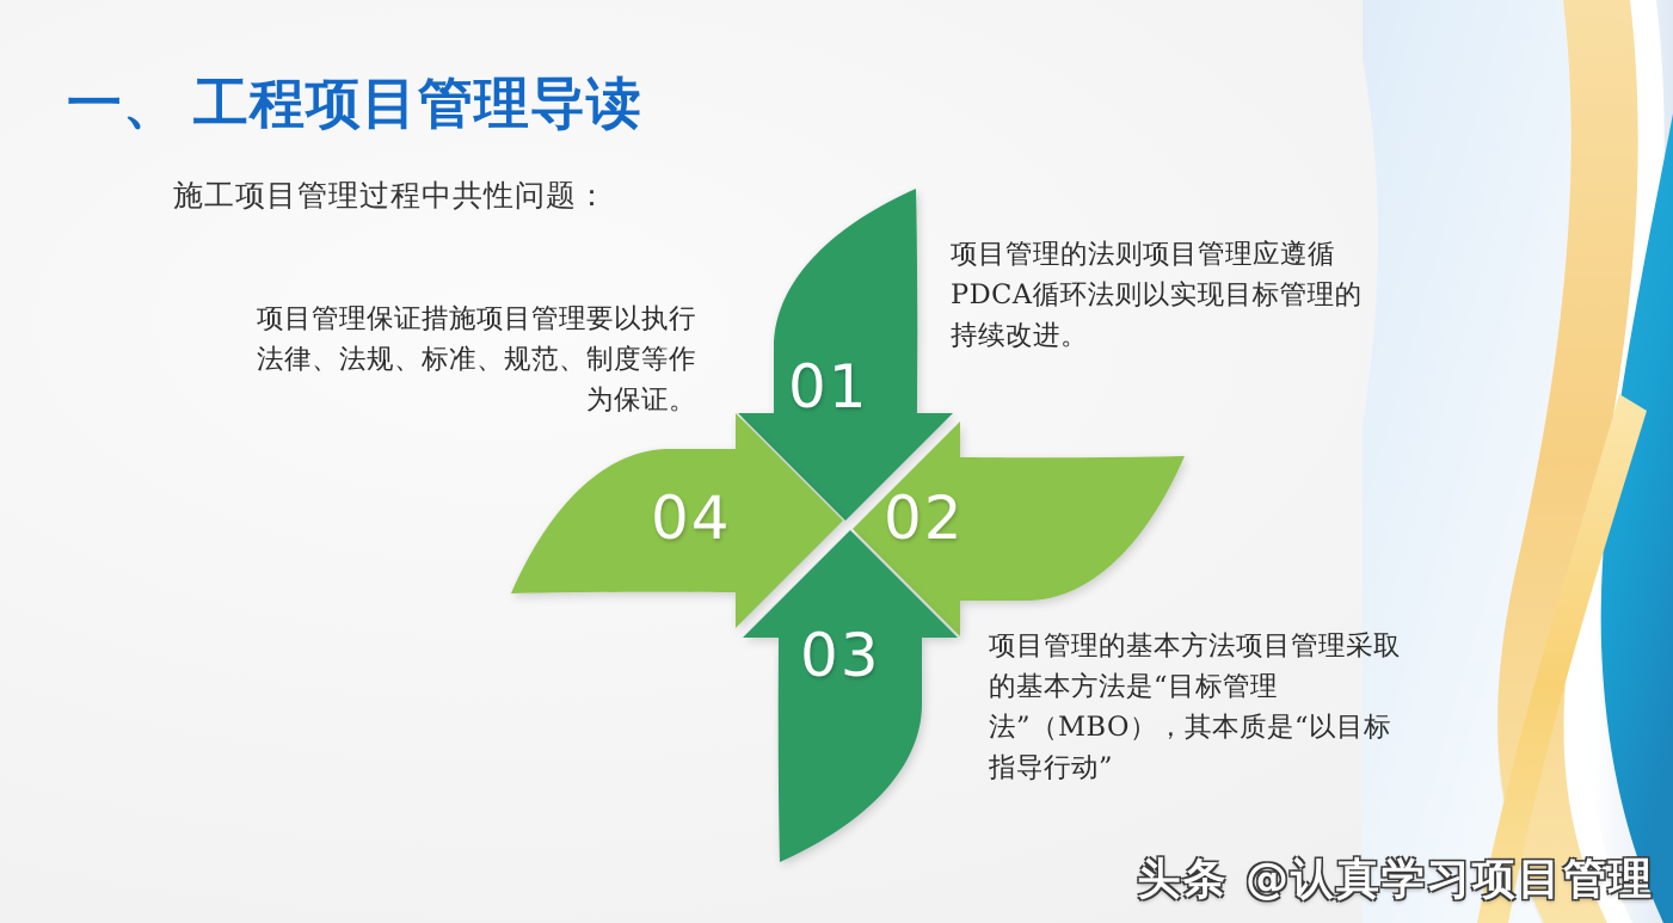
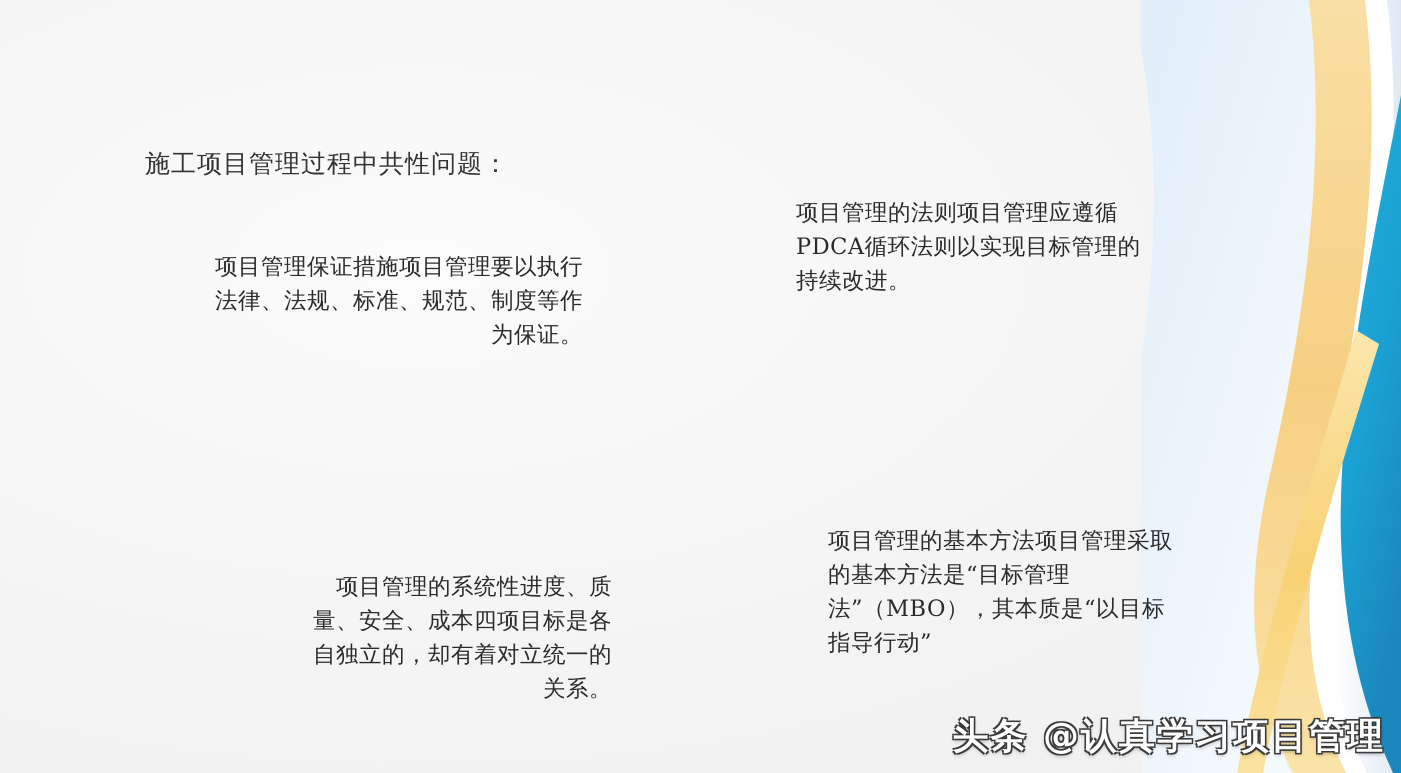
- 一、
- 工程项目管理导读
  施工项目管理过程中共性问题：
- 01
- 02
- 03
- 04
  项目管理的法则项目管理应遵循PDCA循环法则以实现目标管理的持续改进。
  项目管理的基本方法项目管理采取的基本方法是“目标管理法”（MBO），其本质是“以目标指导行动”
+ 项目管理的系统性进度、质量、安全、成本四项目标是各自独立的，却有着对立统一的关系。
  项目管理保证措施项目管理要以执行法律、法规、标准、规范、制度等作为保证。
  头条 @认真学习项目管理
